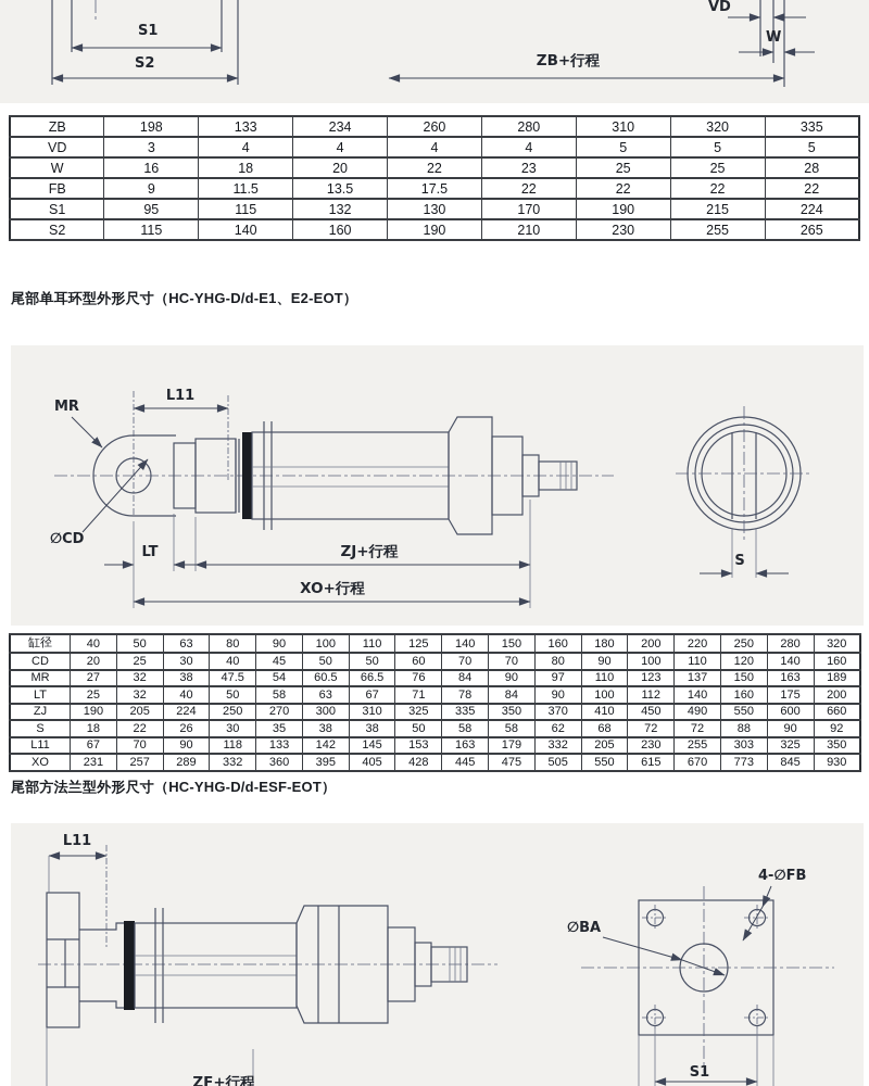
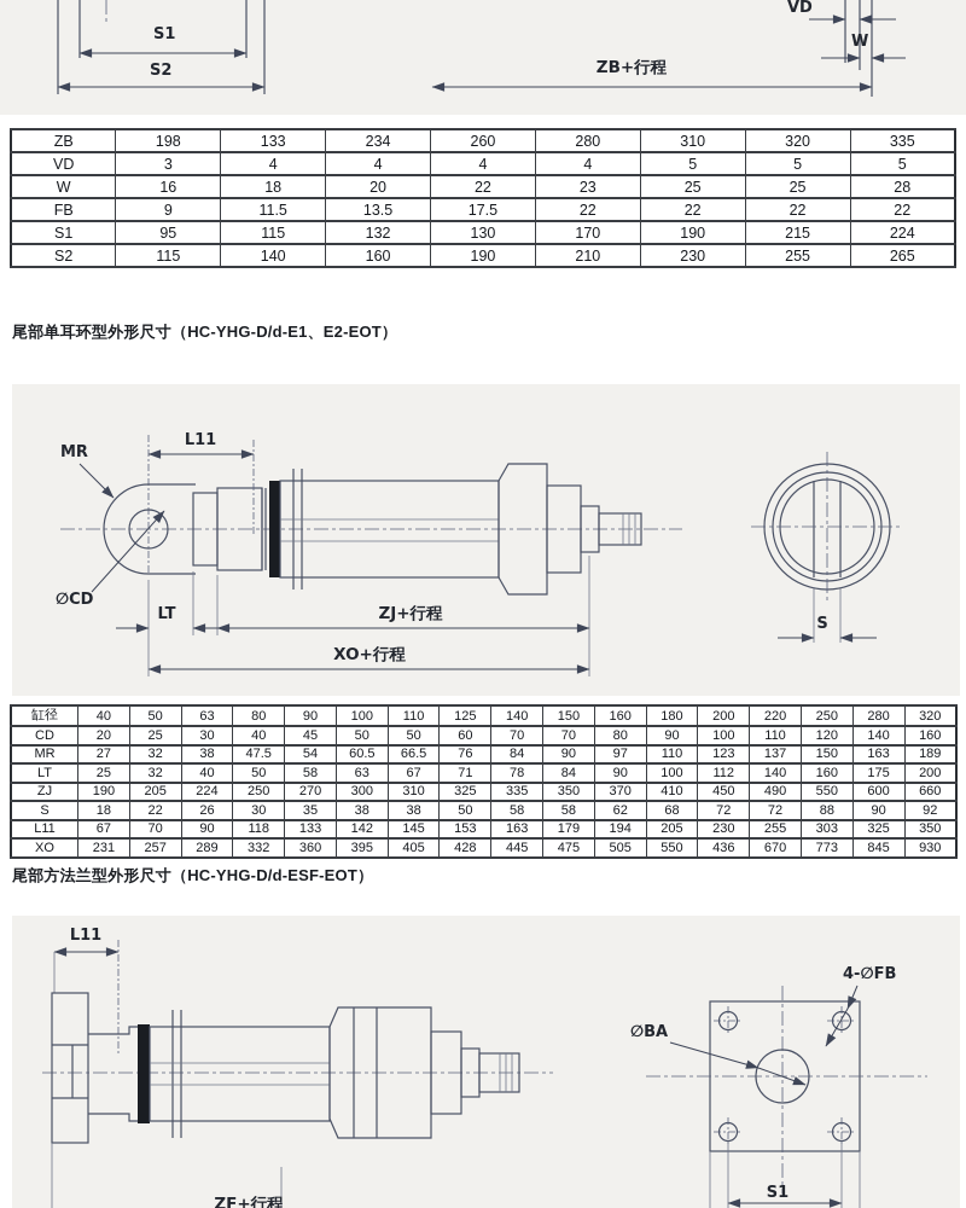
  S1
  S2
  VD
  W
  ZB+行程
  ZB	198	133	234	260	280	310	320	335
  VD	3	4	4	4	4	5	5	5
  W	16	18	20	22	23	25	25	28
  FB	9	11.5	13.5	17.5	22	22	22	22
  S1	95	115	132	130	170	190	215	224
  S2	115	140	160	190	210	230	255	265
  尾部单耳环型外形尺寸（HC-YHG-D/d-E1、E2-EOT）
  MR
  ∅CD
  L11
  LT
  ZJ+行程
  XO+行程
  S
  缸径	40	50	63	80	90	100	110	125	140	150	160	180	200	220	250	280	320
  CD	20	25	30	40	45	50	50	60	70	70	80	90	100	110	120	140	160
  MR	27	32	38	47.5	54	60.5	66.5	76	84	90	97	110	123	137	150	163	189
  LT	25	32	40	50	58	63	67	71	78	84	90	100	112	140	160	175	200
  ZJ	190	205	224	250	270	300	310	325	335	350	370	410	450	490	550	600	660
  S	18	22	26	30	35	38	38	50	58	58	62	68	72	72	88	90	92
- L11	67	70	90	118	133	142	145	153	163	179	332	205	230	255	303	325	350
+ L11	67	70	90	118	133	142	145	153	163	179	194	205	230	255	303	325	350
- XO	231	257	289	332	360	395	405	428	445	475	505	550	615	670	773	845	930
+ XO	231	257	289	332	360	395	405	428	445	475	505	550	436	670	773	845	930
  尾部方法兰型外形尺寸（HC-YHG-D/d-ESF-EOT）
  L11
  ZF+行程
  ∅BA
  4-∅FB
  S1
